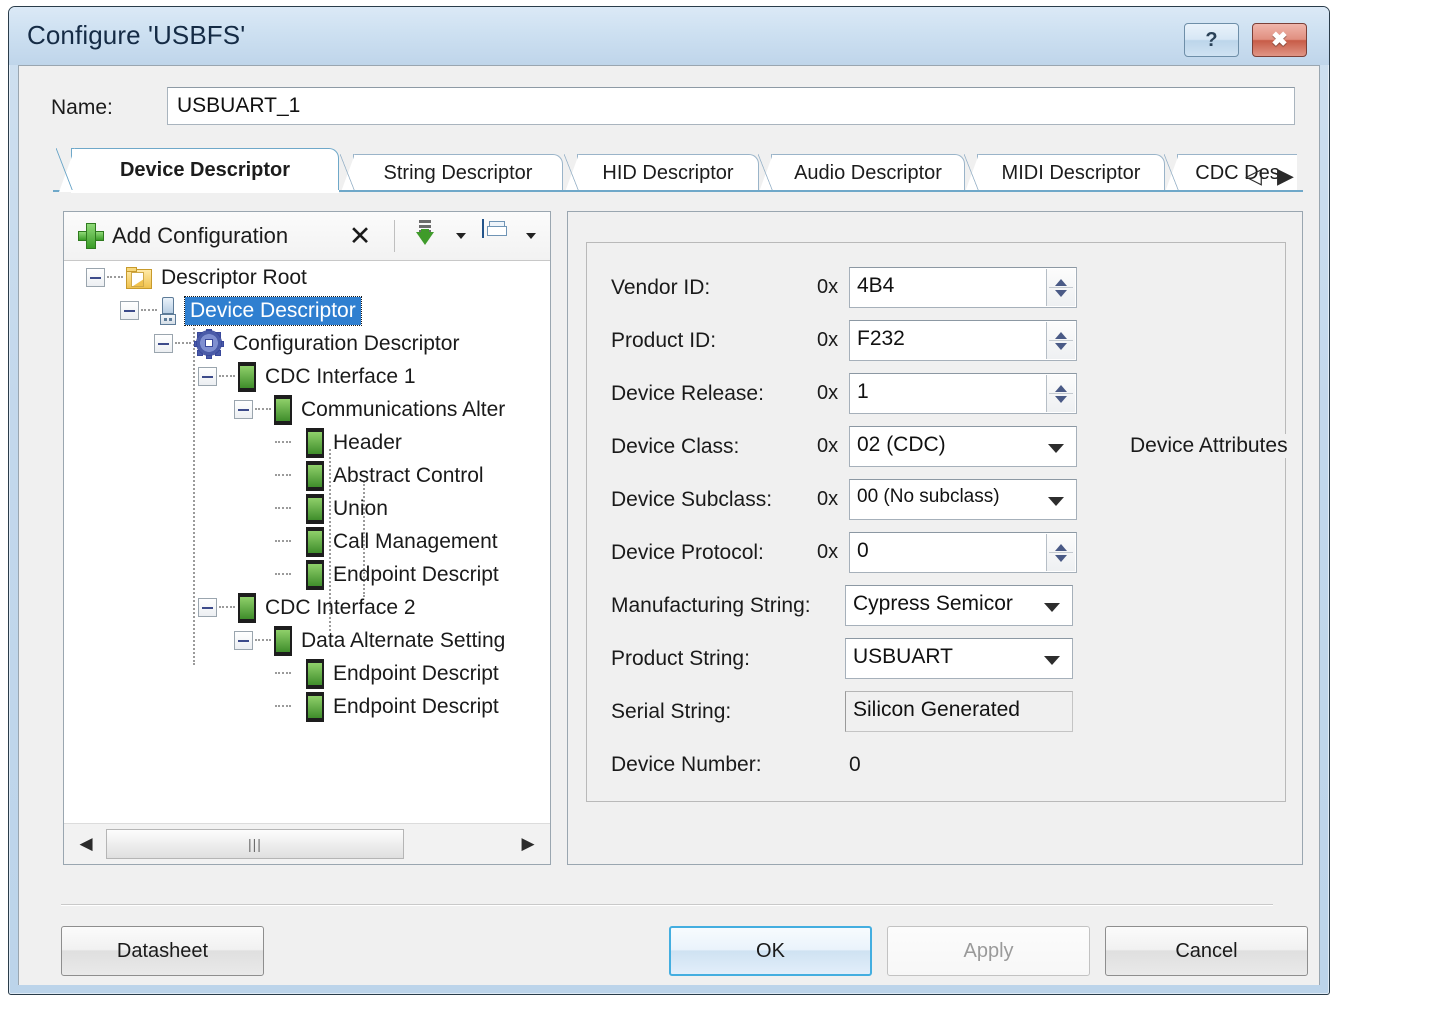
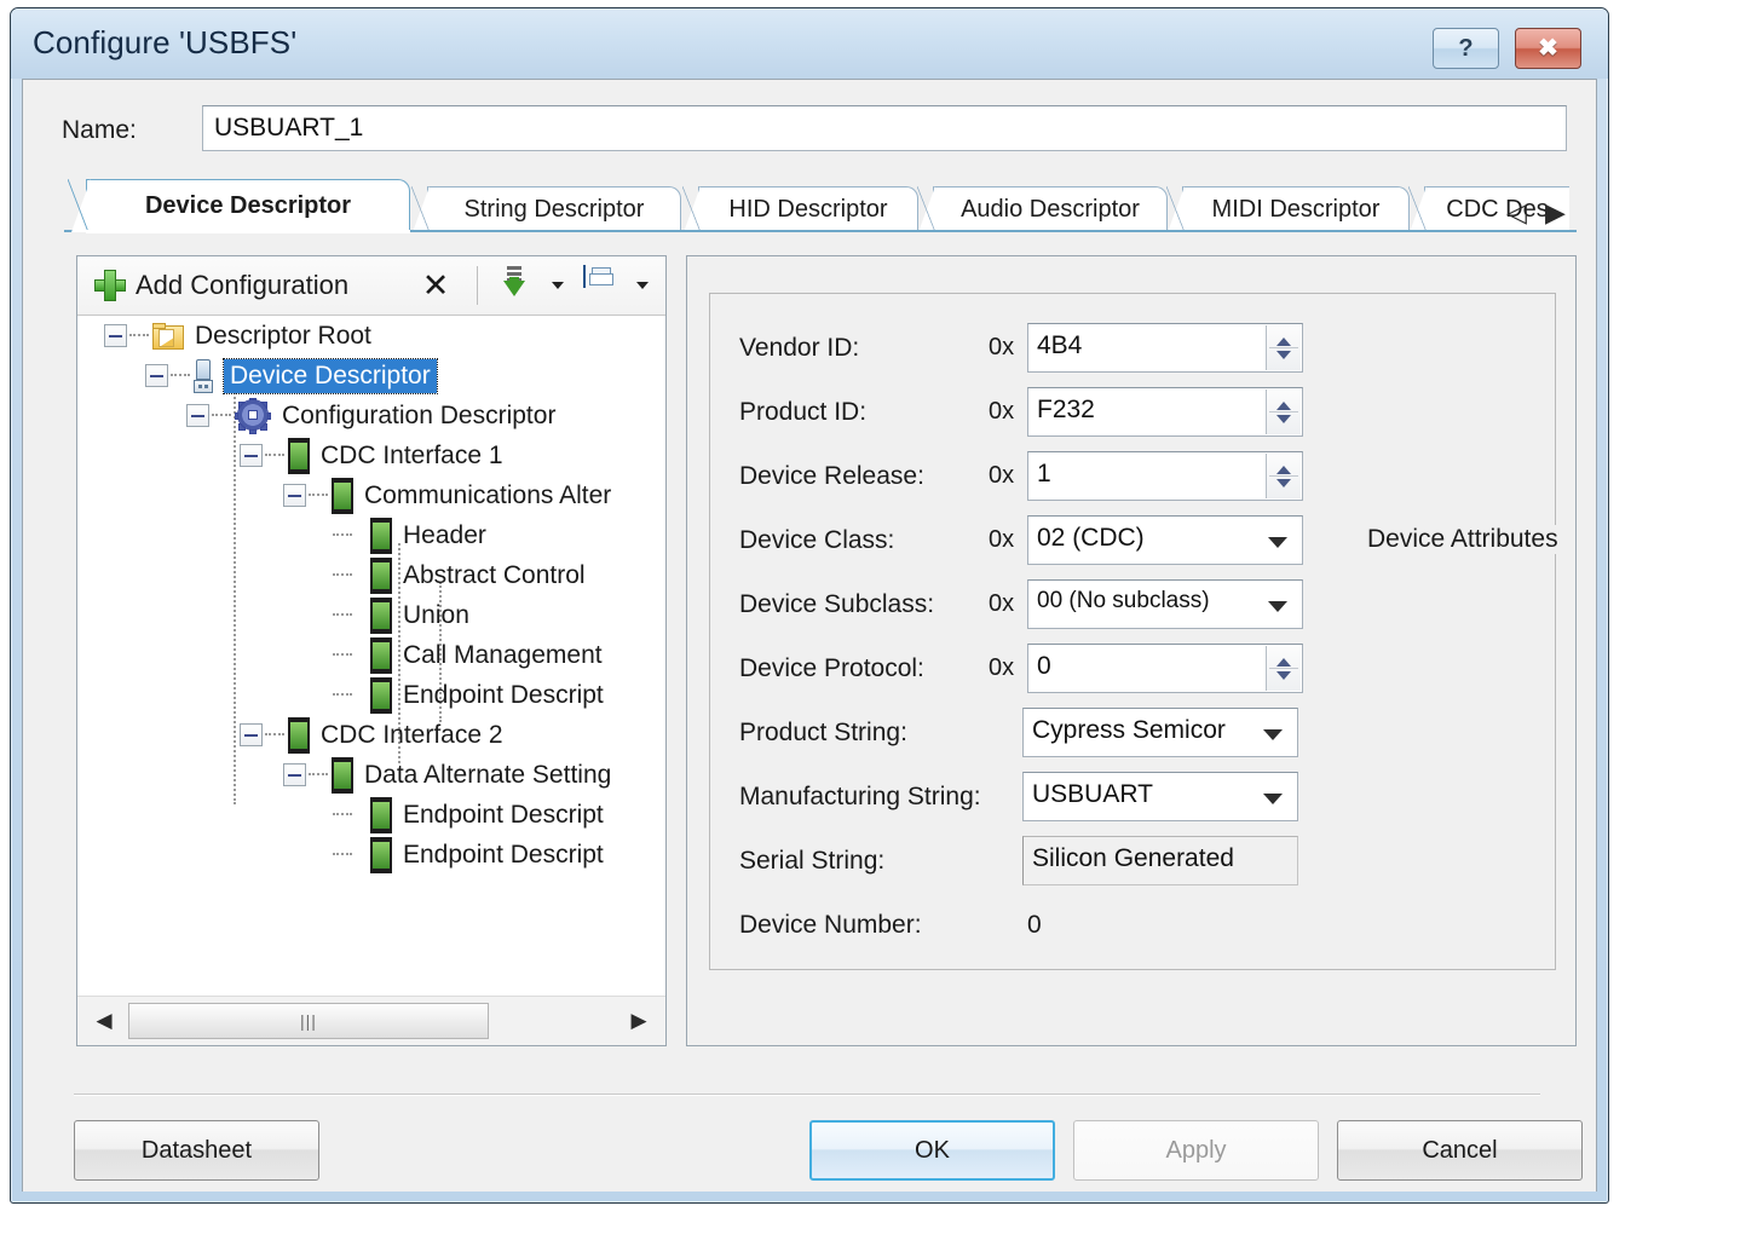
  Configure 'USBFS'
  ?
  ✖
  Name:
  USBUART_1
  Device Descriptor
  String Descriptor
  HID Descriptor
  Audio Descriptor
  MIDI Descriptor
  CDC Des
  ◁
  ▶
  Add Configuration
  ✕
  Descriptor Root
  Device Descriptor
  Configuration Descriptor
  CDC Interface 1
  Communications Alter
  Header
  Abstract Control
  Union
  Call Management
  Endpoint Descript
  CDC Interface 2
  Data Alternate Setting
  Endpoint Descript
  Endpoint Descript
  ◀
  |||
  ▶
  Vendor ID:
  0x
  4B4
  Product ID:
  0x
  F232
  Device Release:
  0x
  1
  Device Class:
  0x
  02 (CDC)
  Device Subclass:
  0x
  00 (No subclass)
  Device Protocol:
  0x
  0
- Manufacturing String:
+ Product String:
  Cypress Semicor
- Product String:
+ Manufacturing String:
  USBUART
  Serial String:
  Silicon Generated
  Device Number:
  0
  Device Attributes
  Datasheet
  OK
  Apply
  Cancel
